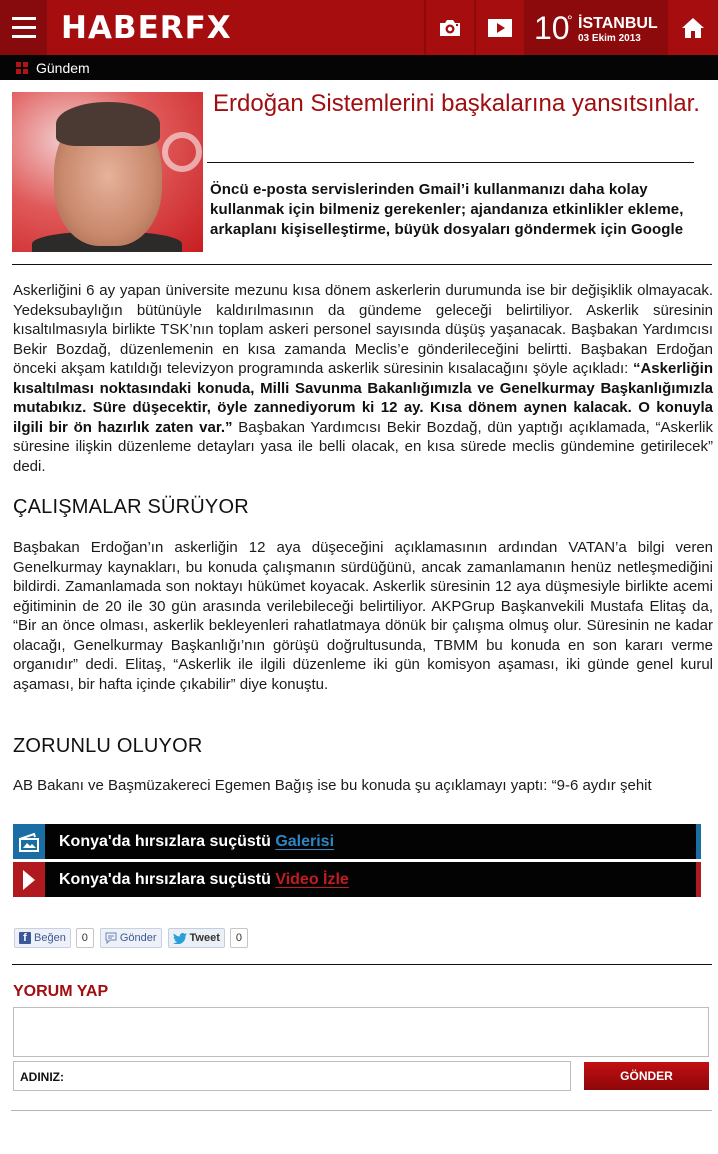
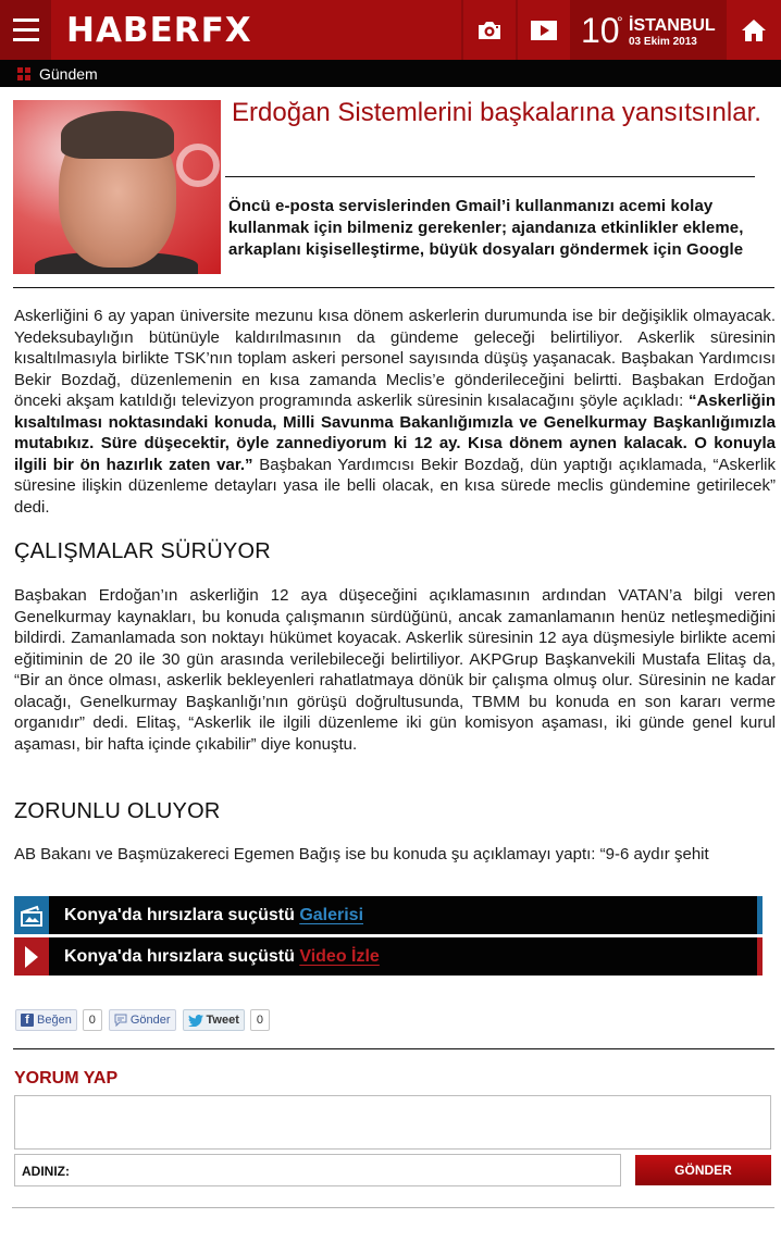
  HABERFX
  10
  °
  İSTANBUL
  03 Ekim 2013
  Gündem
  Erdoğan Sistemlerini başkalarına yansıtsınlar.
- Öncü e-posta servislerinden Gmail’i kullanmanızı daha kolay
+ Öncü e-posta servislerinden Gmail’i kullanmanızı acemi kolay
  kullanmak için bilmeniz gerekenler; ajandanıza etkinlikler ekleme,
  arkaplanı kişiselleştirme, büyük dosyaları göndermek için Google
  Askerliğini 6 ay yapan üniversite mezunu kısa dönem askerlerin durumunda ise bir değişiklik olmayacak. Yedeksubaylığın bütünüyle kaldırılmasının da gündeme geleceği belirtiliyor. Askerlik süresinin kısaltılmasıyla birlikte TSK’nın toplam askeri personel sayısında düşüş yaşanacak. Başbakan Yardımcısı Bekir Bozdağ, düzenlemenin en kısa zamanda Meclis’e gönderileceğini belirtti. Başbakan Erdoğan önceki akşam katıldığı televizyon programında askerlik süresinin kısalacağını şöyle açıkladı: “Askerliğin kısaltılması noktasındaki konuda, Milli Savunma Bakanlığımızla ve Genelkurmay Başkanlığımızla mutabıkız. Süre düşecektir, öyle zannediyorum ki 12 ay. Kısa dönem aynen kalacak. O konuyla ilgili bir ön hazırlık zaten var.” Başbakan Yardımcısı Bekir Bozdağ, dün yaptığı açıklamada, “Askerlik süresine ilişkin düzenleme detayları yasa ile belli olacak, en kısa sürede meclis gündemine getirilecek” dedi.
  ÇALIŞMALAR SÜRÜYOR
  Başbakan Erdoğan’ın askerliğin 12 aya düşeceğini açıklamasının ardından VATAN’a bilgi veren Genelkurmay kaynakları, bu konuda çalışmanın sürdüğünü, ancak zamanlamanın henüz netleşmediğini bildirdi. Zamanlamada son noktayı hükümet koyacak. Askerlik süresinin 12 aya düşmesiyle birlikte acemi eğitiminin de 20 ile 30 gün arasında verilebileceği belirtiliyor. AKPGrup Başkanvekili Mustafa Elitaş da, “Bir an önce olması, askerlik bekleyenleri rahatlatmaya dönük bir çalışma olmuş olur. Süresinin ne kadar olacağı, Genelkurmay Başkanlığı’nın görüşü doğrultusunda, TBMM bu konuda en son kararı verme organıdır” dedi. Elitaş, “Askerlik ile ilgili düzenleme iki gün komisyon aşaması, iki günde genel kurul aşaması, bir hafta içinde çıkabilir” diye konuştu.
  ZORUNLU OLUYOR
  AB Bakanı ve Başmüzakereci Egemen Bağış ise bu konuda şu açıklamayı yaptı: “9-6 aydır şehit
  Konya'da hırsızlara suçüstü Galerisi
  Konya'da hırsızlara suçüstü Video İzle
  f
  Beğen
  0
  Gönder
  Tweet
  0
  YORUM YAP
  ADINIZ:
  GÖNDER
